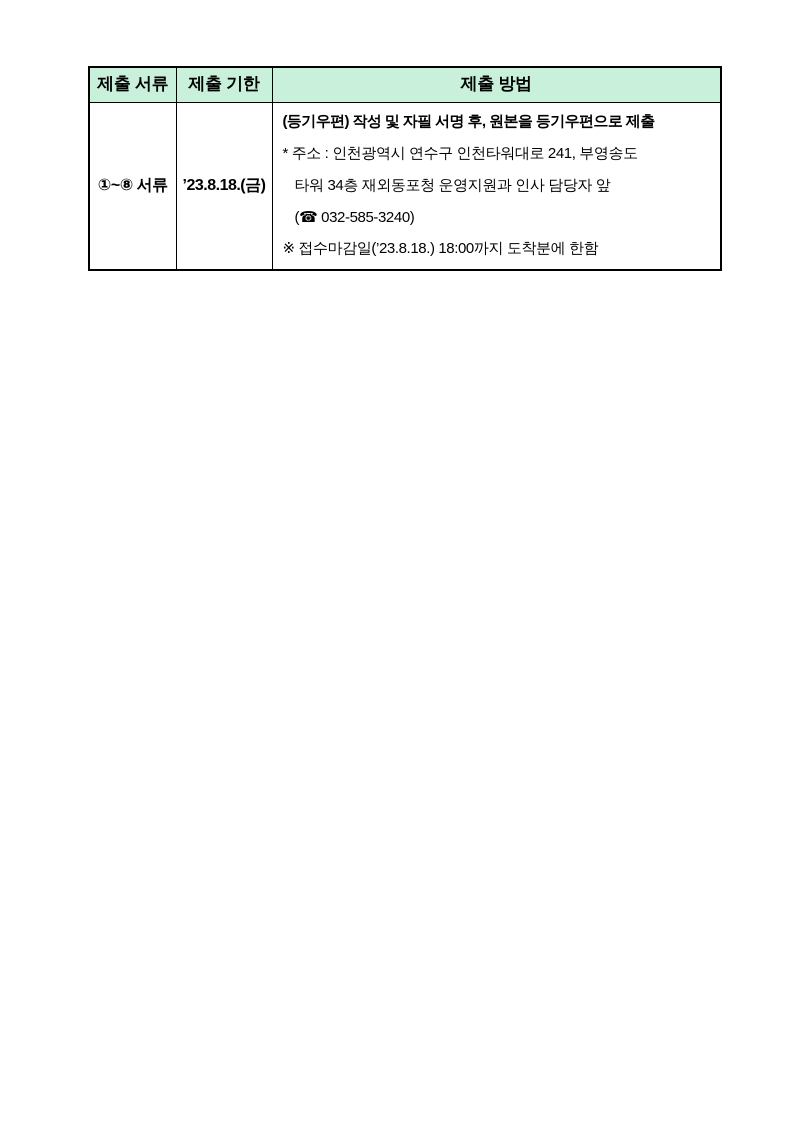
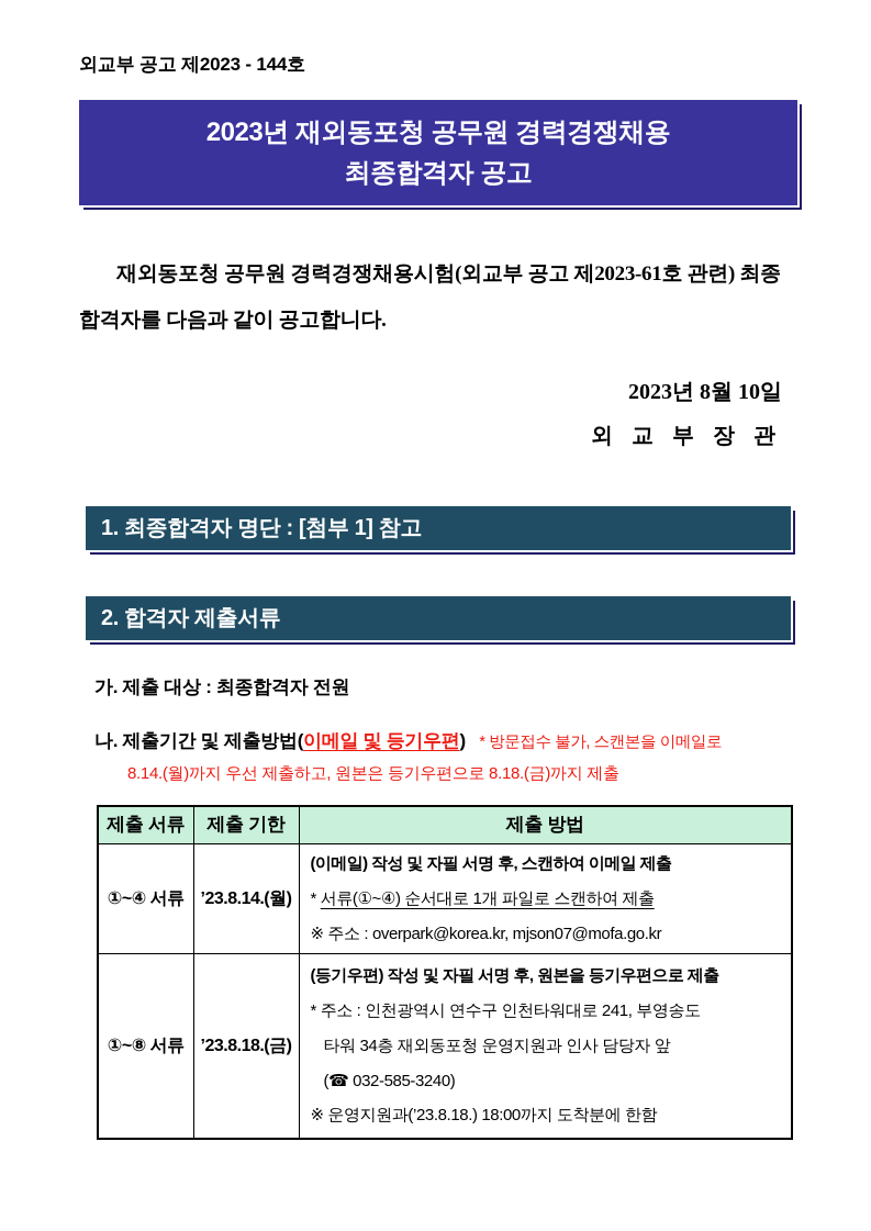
+ 외교부 공고 제2023 - 144호
+ 2023년 재외동포청 공무원 경력경쟁채용
+ 최종합격자 공고
+ 재외동포청 공무원 경력경쟁채용시험(외교부 공고 제2023-61호 관련) 최종합격자를 다음과 같이 공고합니다.
+ 2023년 8월 10일
+ 외 교 부 장 관
+ 1. 최종합격자 명단 : [첨부 1] 참고
+ 2. 합격자 제출서류
+ 가. 제출 대상 : 최종합격자 전원
+ 나. 제출기간 및 제출방법(이메일 및 등기우편) * 방문접수 불가, 스캔본을 이메일로
+ 8.14.(월)까지 우선 제출하고, 원본은 등기우편으로 8.18.(금)까지 제출
  제출 서류	제출 기한	제출 방법
+ ①~④ 서류	’23.8.14.(월)	(이메일) 작성 및 자필 서명 후, 스캔하여 이메일 제출 * 서류(①~④) 순서대로 1개 파일로 스캔하여 제출 ※ 주소 : overpark@korea.kr, mjson07@mofa.go.kr
- ①~⑧ 서류	’23.8.18.(금)	(등기우편) 작성 및 자필 서명 후, 원본을 등기우편으로 제출 * 주소 : 인천광역시 연수구 인천타워대로 241, 부영송도 타워 34층 재외동포청 운영지원과 인사 담당자 앞 (☎ 032-585-3240) ※ 접수마감일(’23.8.18.) 18:00까지 도착분에 한함
+ ①~⑧ 서류	’23.8.18.(금)	(등기우편) 작성 및 자필 서명 후, 원본을 등기우편으로 제출 * 주소 : 인천광역시 연수구 인천타워대로 241, 부영송도 타워 34층 재외동포청 운영지원과 인사 담당자 앞 (☎ 032-585-3240) ※ 운영지원과(’23.8.18.) 18:00까지 도착분에 한함
